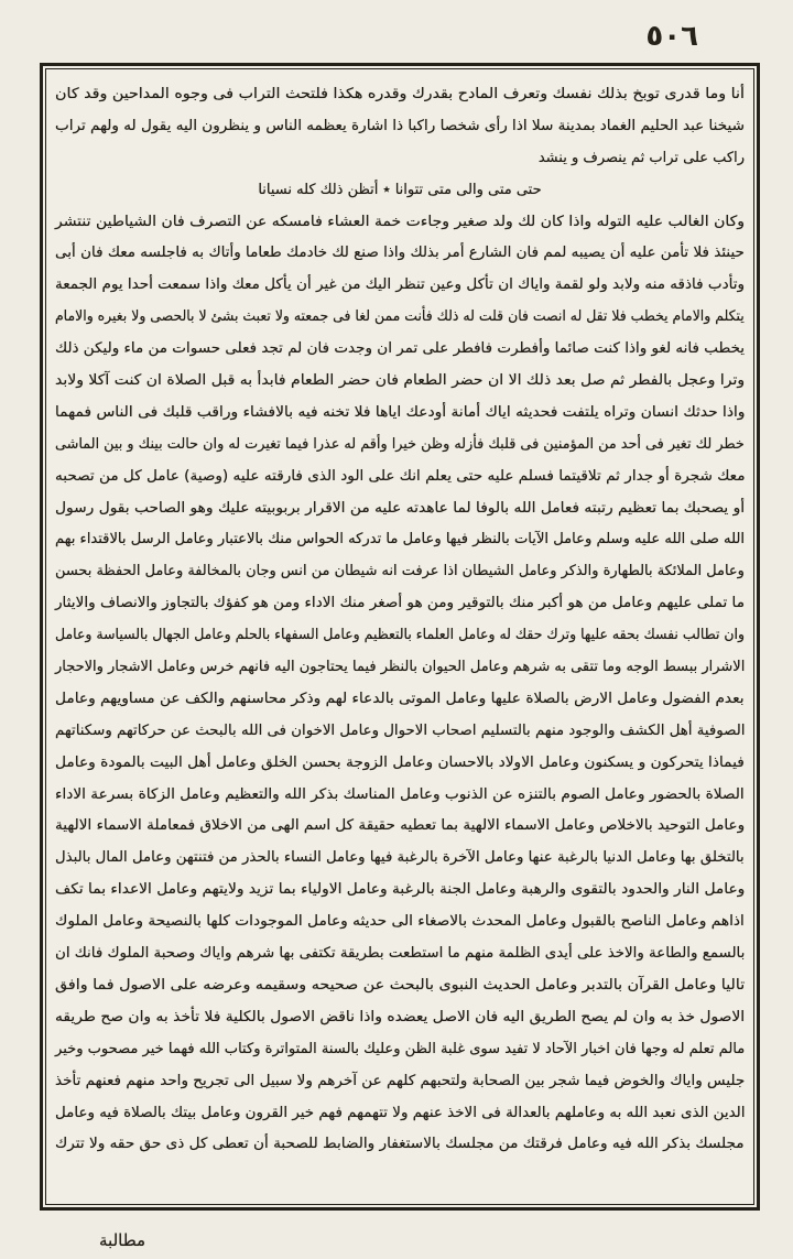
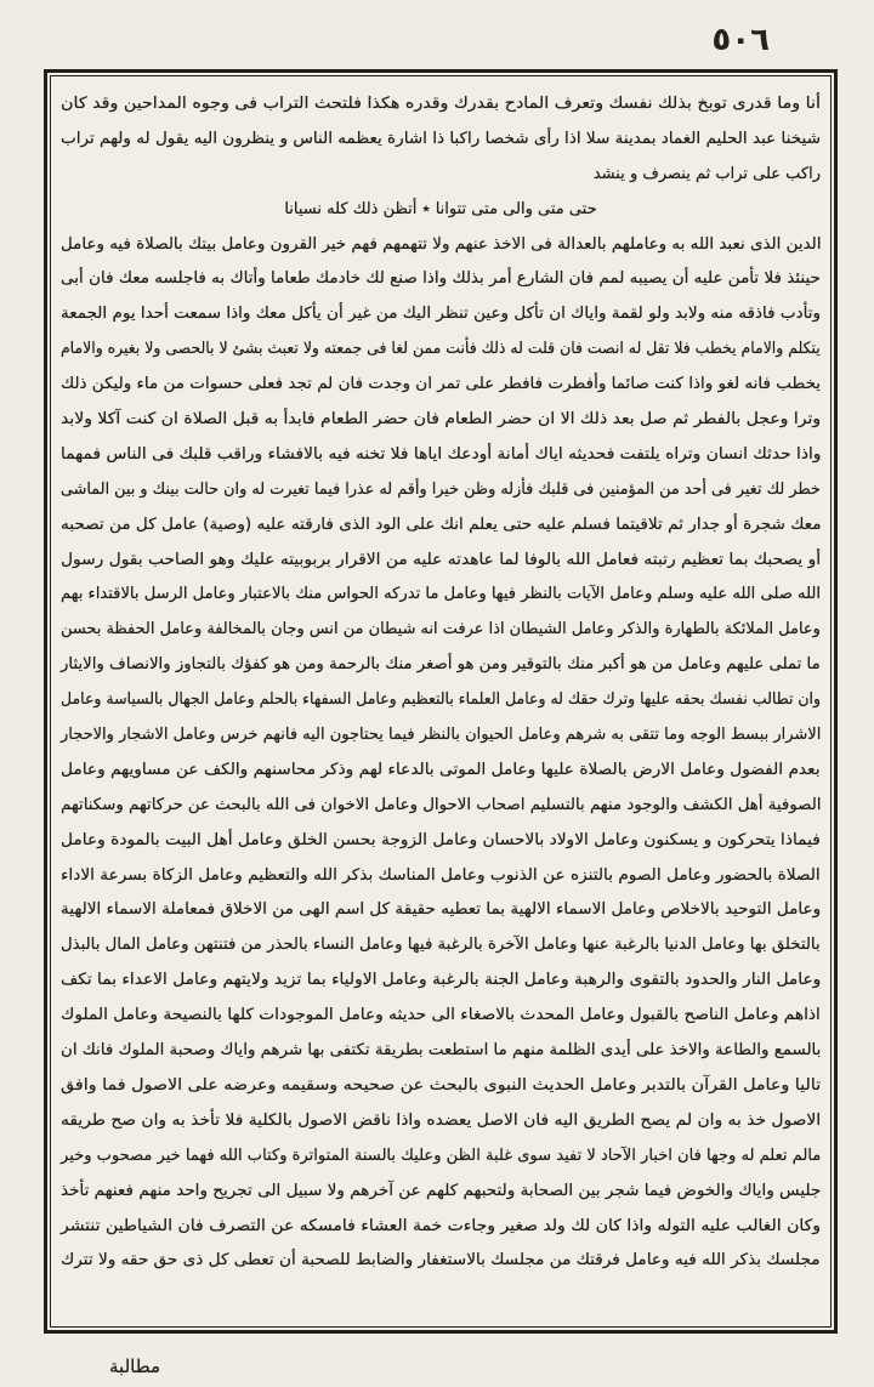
  ٥٠٦
  أنا وما قدرى توبخ بذلك نفسك وتعرف المادح بقدرك وقدره هكذا فلتحث التراب فى وجوه المداحين وقد كان
  شيخنا عبد الحليم الغماد بمدينة سلا اذا رأى شخصا راكبا ذا اشارة يعظمه الناس و ينظرون اليه يقول له ولهم تراب
  راكب على تراب ثم ينصرف و ينشد
  حتى متى والى متى تتوانا ٭ أتظن ذلك كله نسيانا
- وكان الغالب عليه التوله واذا كان لك ولد صغير وجاءت خمة العشاء فامسكه عن التصرف فان الشياطين تنتشر
+ الدين الذى نعبد الله به وعاملهم بالعدالة فى الاخذ عنهم ولا تتهمهم فهم خير القرون وعامل بيتك بالصلاة فيه وعامل
  حينئذ فلا تأمن عليه أن يصيبه لمم فان الشارع أمر بذلك واذا صنع لك خادمك طعاما وأتاك به فاجلسه معك فان أبى
  وتأدب فاذقه منه ولابد ولو لقمة واياك ان تأكل وعين تنظر اليك من غير أن يأكل معك واذا سمعت أحدا يوم الجمعة
  يتكلم والامام يخطب فلا تقل له انصت فان قلت له ذلك فأنت ممن لغا فى جمعته ولا تعبث بشئ لا بالحصى ولا بغيره والامام
  يخطب فانه لغو واذا كنت صائما وأفطرت فافطر على تمر ان وجدت فان لم تجد فعلى حسوات من ماء وليكن ذلك
  وترا وعجل بالفطر ثم صل بعد ذلك الا ان حضر الطعام فان حضر الطعام فابدأ به قبل الصلاة ان كنت آكلا ولابد
  واذا حدثك انسان وتراه يلتفت فحديثه اياك أمانة أودعك اياها فلا تخنه فيه بالافشاء وراقب قلبك فى الناس فمهما
  خطر لك تغير فى أحد من المؤمنين فى قلبك فأزله وظن خيرا وأقم له عذرا فيما تغيرت له وان حالت بينك و بين الماشى
  معك شجرة أو جدار ثم تلاقيتما فسلم عليه حتى يعلم انك على الود الذى فارقته عليه (وصية) عامل كل من تصحبه
  أو يصحبك بما تعظيم رتبته فعامل الله بالوفا لما عاهدته عليه من الاقرار بربوبيته عليك وهو الصاحب بقول رسول
  الله صلى الله عليه وسلم وعامل الآيات بالنظر فيها وعامل ما تدركه الحواس منك بالاعتبار وعامل الرسل بالاقتداء بهم
  وعامل الملائكة بالطهارة والذكر وعامل الشيطان اذا عرفت انه شيطان من انس وجان بالمخالفة وعامل الحفظة بحسن
- ما تملى عليهم وعامل من هو أكبر منك بالتوقير ومن هو أصغر منك الاداء ومن هو كفؤك بالتجاوز والانصاف والايثار
+ ما تملى عليهم وعامل من هو أكبر منك بالتوقير ومن هو أصغر منك بالرحمة ومن هو كفؤك بالتجاوز والانصاف والايثار
  وان تطالب نفسك بحقه عليها وترك حقك له وعامل العلماء بالتعظيم وعامل السفهاء بالحلم وعامل الجهال بالسياسة وعامل
  الاشرار ببسط الوجه وما تتقى به شرهم وعامل الحيوان بالنظر فيما يحتاجون اليه فانهم خرس وعامل الاشجار والاحجار
  بعدم الفضول وعامل الارض بالصلاة عليها وعامل الموتى بالدعاء لهم وذكر محاسنهم والكف عن مساويهم وعامل
  الصوفية أهل الكشف والوجود منهم بالتسليم اصحاب الاحوال وعامل الاخوان فى الله بالبحث عن حركاتهم وسكناتهم
  فيماذا يتحركون و يسكنون وعامل الاولاد بالاحسان وعامل الزوجة بحسن الخلق وعامل أهل البيت بالمودة وعامل
  الصلاة بالحضور وعامل الصوم بالتنزه عن الذنوب وعامل المناسك بذكر الله والتعظيم وعامل الزكاة بسرعة الاداء
  وعامل التوحيد بالاخلاص وعامل الاسماء الالهية بما تعطيه حقيقة كل اسم الهى من الاخلاق فمعاملة الاسماء الالهية
  بالتخلق بها وعامل الدنيا بالرغبة عنها وعامل الآخرة بالرغبة فيها وعامل النساء بالحذر من فتنتهن وعامل المال بالبذل
  وعامل النار والحدود بالتقوى والرهبة وعامل الجنة بالرغبة وعامل الاولياء بما تزيد ولايتهم وعامل الاعداء بما تكف
  اذاهم وعامل الناصح بالقبول وعامل المحدث بالاصغاء الى حديثه وعامل الموجودات كلها بالنصيحة وعامل الملوك
  بالسمع والطاعة والاخذ على أيدى الظلمة منهم ما استطعت بطريقة تكتفى بها شرهم واياك وصحبة الملوك فانك ان
  تاليا وعامل القرآن بالتدبر وعامل الحديث النبوى بالبحث عن صحيحه وسقيمه وعرضه على الاصول فما وافق
  الاصول خذ به وان لم يصح الطريق اليه فان الاصل يعضده واذا ناقض الاصول بالكلية فلا تأخذ به وان صح طريقه
  مالم تعلم له وجها فان اخبار الآحاد لا تفيد سوى غلبة الظن وعليك بالسنة المتواترة وكتاب الله فهما خير مصحوب وخير
  جليس واياك والخوض فيما شجر بين الصحابة ولتحبهم كلهم عن آخرهم ولا سبيل الى تجريح واحد منهم فعنهم تأخذ
- الدين الذى نعبد الله به وعاملهم بالعدالة فى الاخذ عنهم ولا تتهمهم فهم خير القرون وعامل بيتك بالصلاة فيه وعامل
+ وكان الغالب عليه التوله واذا كان لك ولد صغير وجاءت خمة العشاء فامسكه عن التصرف فان الشياطين تنتشر
  مجلسك بذكر الله فيه وعامل فرقتك من مجلسك بالاستغفار والضابط للصحبة أن تعطى كل ذى حق حقه ولا تترك
  مطالبة
